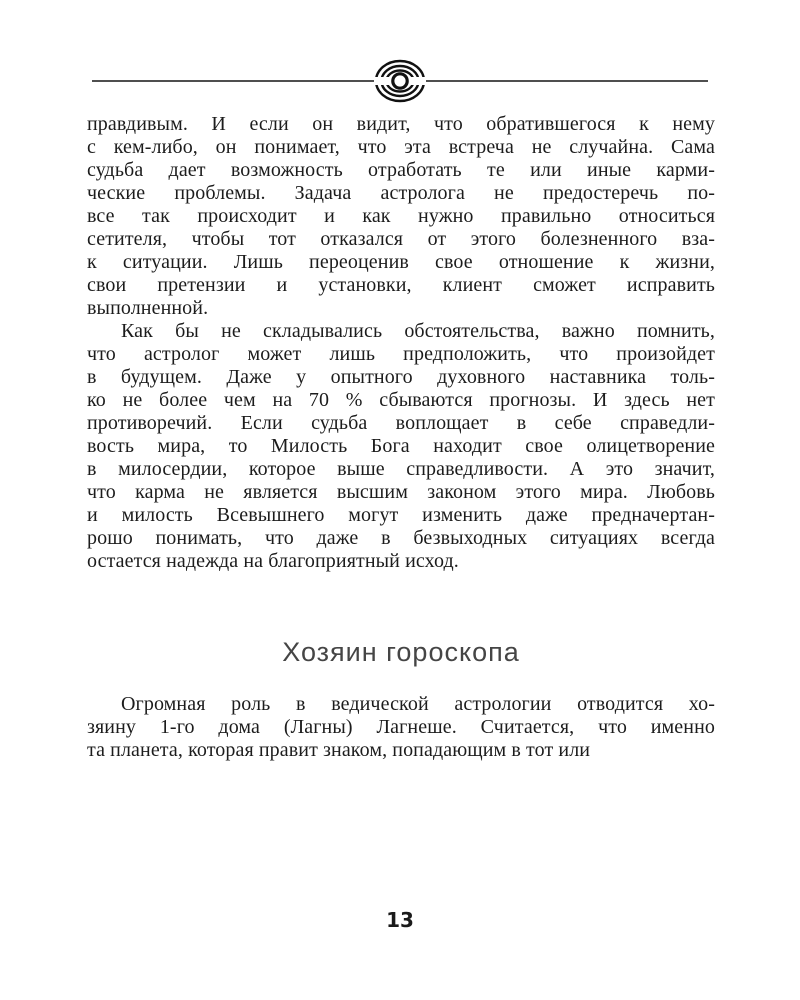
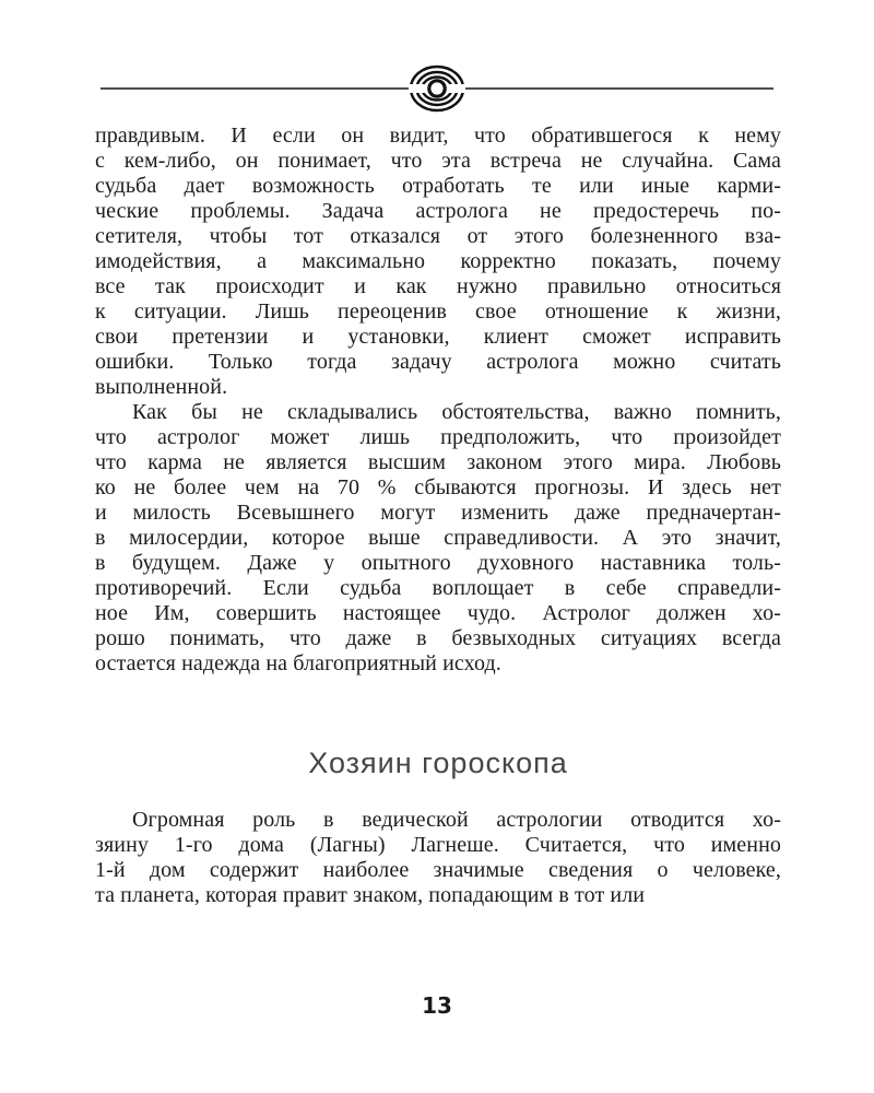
  правдивым. И если он видит, что обратившегося к нему
  с кем-либо, он понимает, что эта встреча не случайна. Сама
  судьба дает возможность отработать те или иные карми-
  ческие проблемы. Задача астролога не предостеречь по-
- все так происходит и как нужно правильно относиться
+ сетителя, чтобы тот отказался от этого болезненного вза-
+ имодействия, а максимально корректно показать, почему
- сетителя, чтобы тот отказался от этого болезненного вза-
+ все так происходит и как нужно правильно относиться
  к ситуации. Лишь переоценив свое отношение к жизни,
  свои претензии и установки, клиент сможет исправить
+ ошибки. Только тогда задачу астролога можно считать
  выполненной.
  Как бы не складывались обстоятельства, важно помнить,
  что астролог может лишь предположить, что произойдет
- в будущем. Даже у опытного духовного наставника толь-
+ что карма не является высшим законом этого мира. Любовь
  ко не более чем на 70 % сбываются прогнозы. И здесь нет
- противоречий. Если судьба воплощает в себе справедли-
+ и милость Всевышнего могут изменить даже предначертан-
- вость мира, то Милость Бога находит свое олицетворение
  в милосердии, которое выше справедливости. А это значит,
- что карма не является высшим законом этого мира. Любовь
+ в будущем. Даже у опытного духовного наставника толь-
- и милость Всевышнего могут изменить даже предначертан-
+ противоречий. Если судьба воплощает в себе справедли-
+ ное Им, совершить настоящее чудо. Астролог должен хо-
  рошо понимать, что даже в безвыходных ситуациях всегда
  остается надежда на благоприятный исход.
  Хозяин гороскопа
  Огромная роль в ведической астрологии отводится хо-
  зяину 1-го дома (Лагны) Лагнеше. Считается, что именно
+ 1-й дом содержит наиболее значимые сведения о человеке,
  та планета, которая правит знаком, попадающим в тот или
  13
